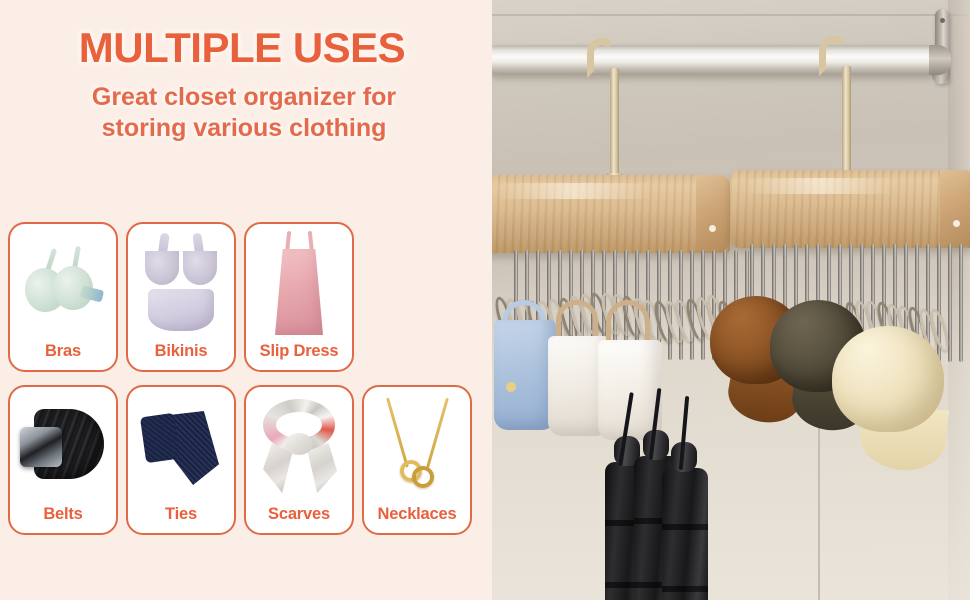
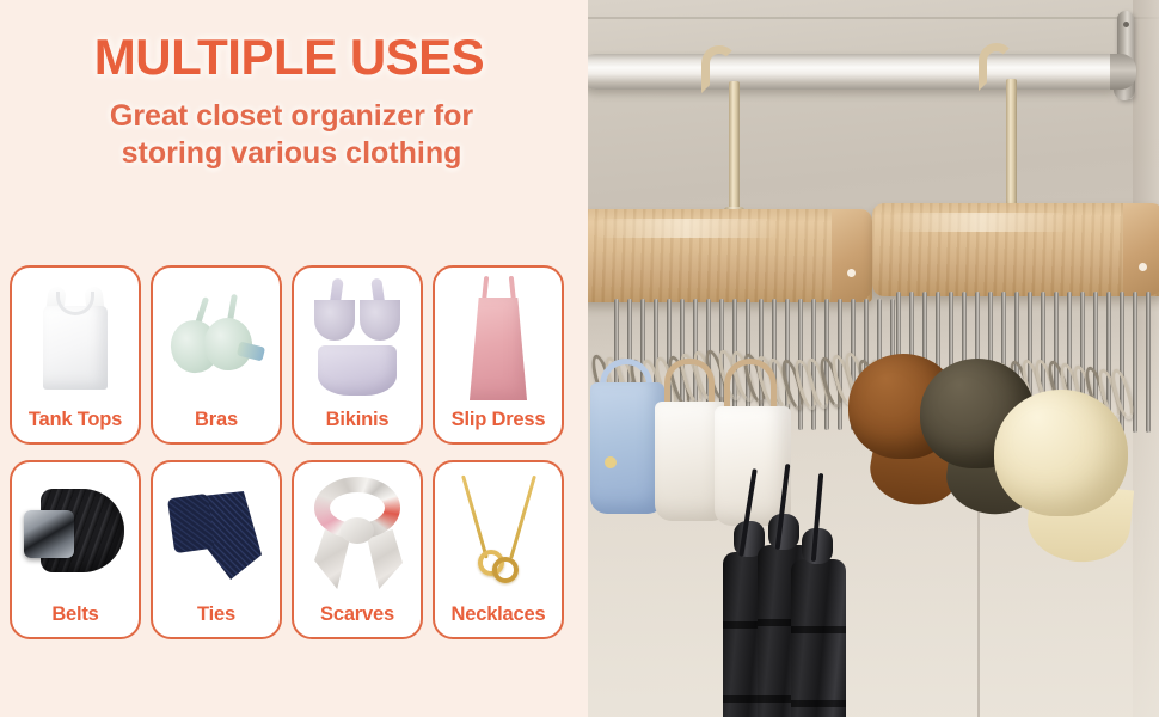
  MULTIPLE USES
  Great closet organizer for
  storing various clothing
+ Tank Tops
  Bras
  Bikinis
  Slip Dress
  Belts
  Ties
  Scarves
  Necklaces
